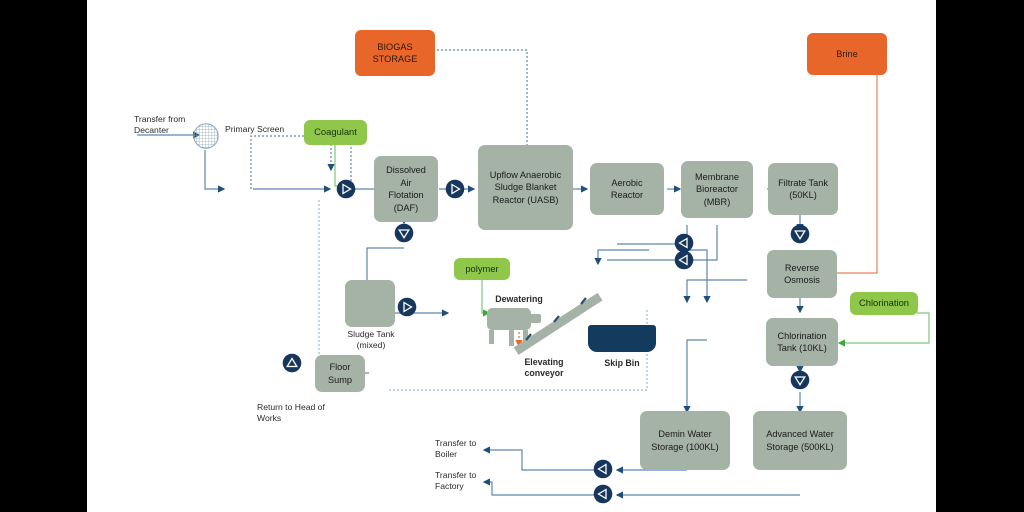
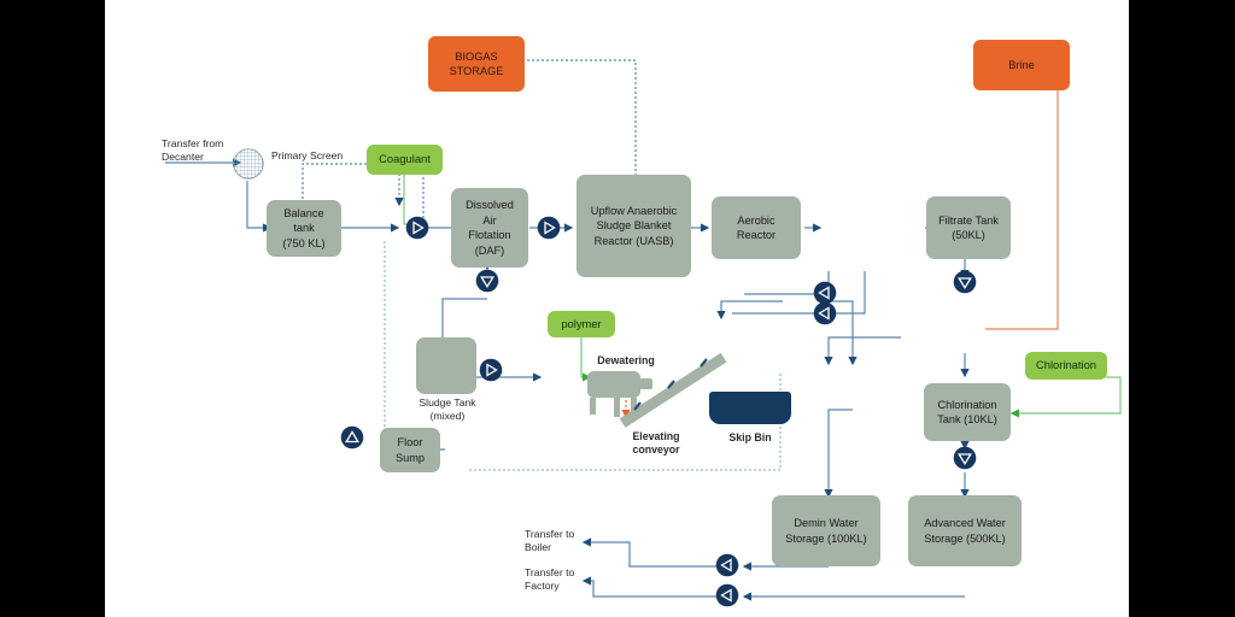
+ Balance
+ tank
+ (750 KL)
  Dissolved
  Air
  Flotation
  (DAF)
  Upflow Anaerobic
  Sludge Blanket
  Reactor (UASB)
  Aerobic
  Reactor
- Membrane
- Bioreactor
- (MBR)
  Filtrate Tank
  (50KL)
- Reverse
- Osmosis
  Chlorination
  Tank (10KL)
  Demin Water
  Storage (100KL)
  Advanced Water
  Storage (500KL)
  Sludge Tank
  (mixed)
  Floor
  Sump
  BIOGAS
  STORAGE
  Brine
  Coagulant
  polymer
  Chlorination
  Skip Bin
  Transfer from
  Decanter
  Primary Screen
  Dewatering
  Elevating
  conveyor
- Return to Head of
- Works
  Transfer to
  Boiler
  Transfer to
  Factory
